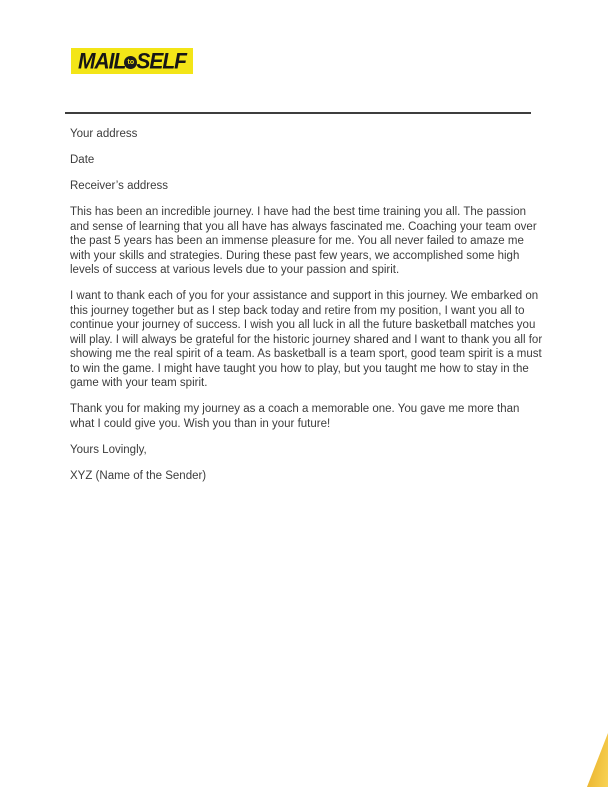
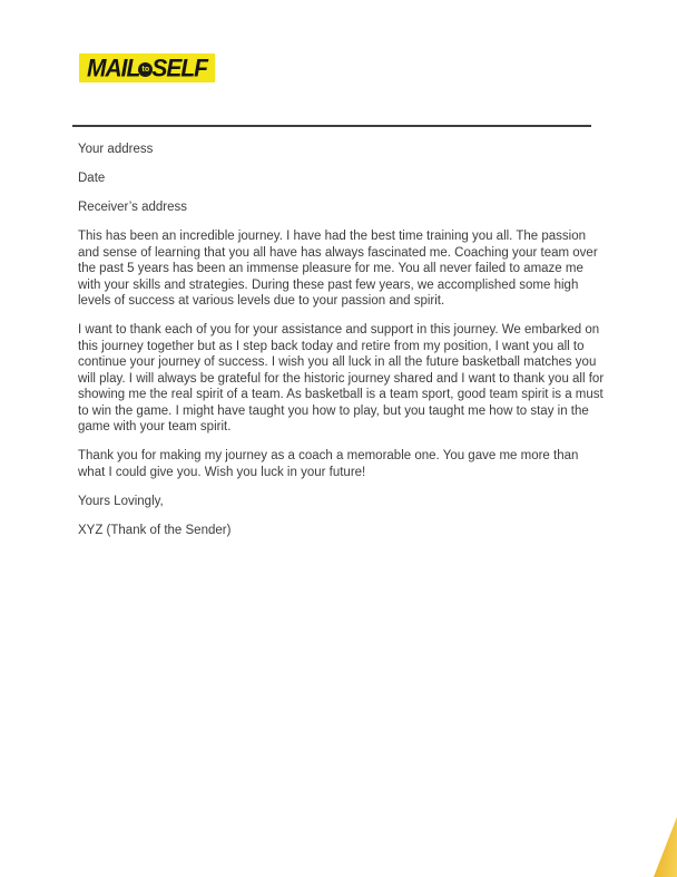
  MAIL
  SELF
  Your address
  Date
  Receiver’s address
  This has been an incredible journey. I have had the best time training you all. The passion and sense of learning that you all have has always fascinated me. Coaching your team over the past 5 years has been an immense pleasure for me. You all never failed to amaze me with your skills and strategies. During these past few years, we accomplished some high levels of success at various levels due to your passion and spirit.
  I want to thank each of you for your assistance and support in this journey. We embarked on this journey together but as I step back today and retire from my position, I want you all to continue your journey of success. I wish you all luck in all the future basketball matches you will play. I will always be grateful for the historic journey shared and I want to thank you all for showing me the real spirit of a team. As basketball is a team sport, good team spirit is a must to win the game. I might have taught you how to play, but you taught me how to stay in the game with your team spirit.
- Thank you for making my journey as a coach a memorable one. You gave me more than what I could give you. Wish you than in your future!
+ Thank you for making my journey as a coach a memorable one. You gave me more than what I could give you. Wish you luck in your future!
  Yours Lovingly,
- XYZ (Name of the Sender)
+ XYZ (Thank of the Sender)
